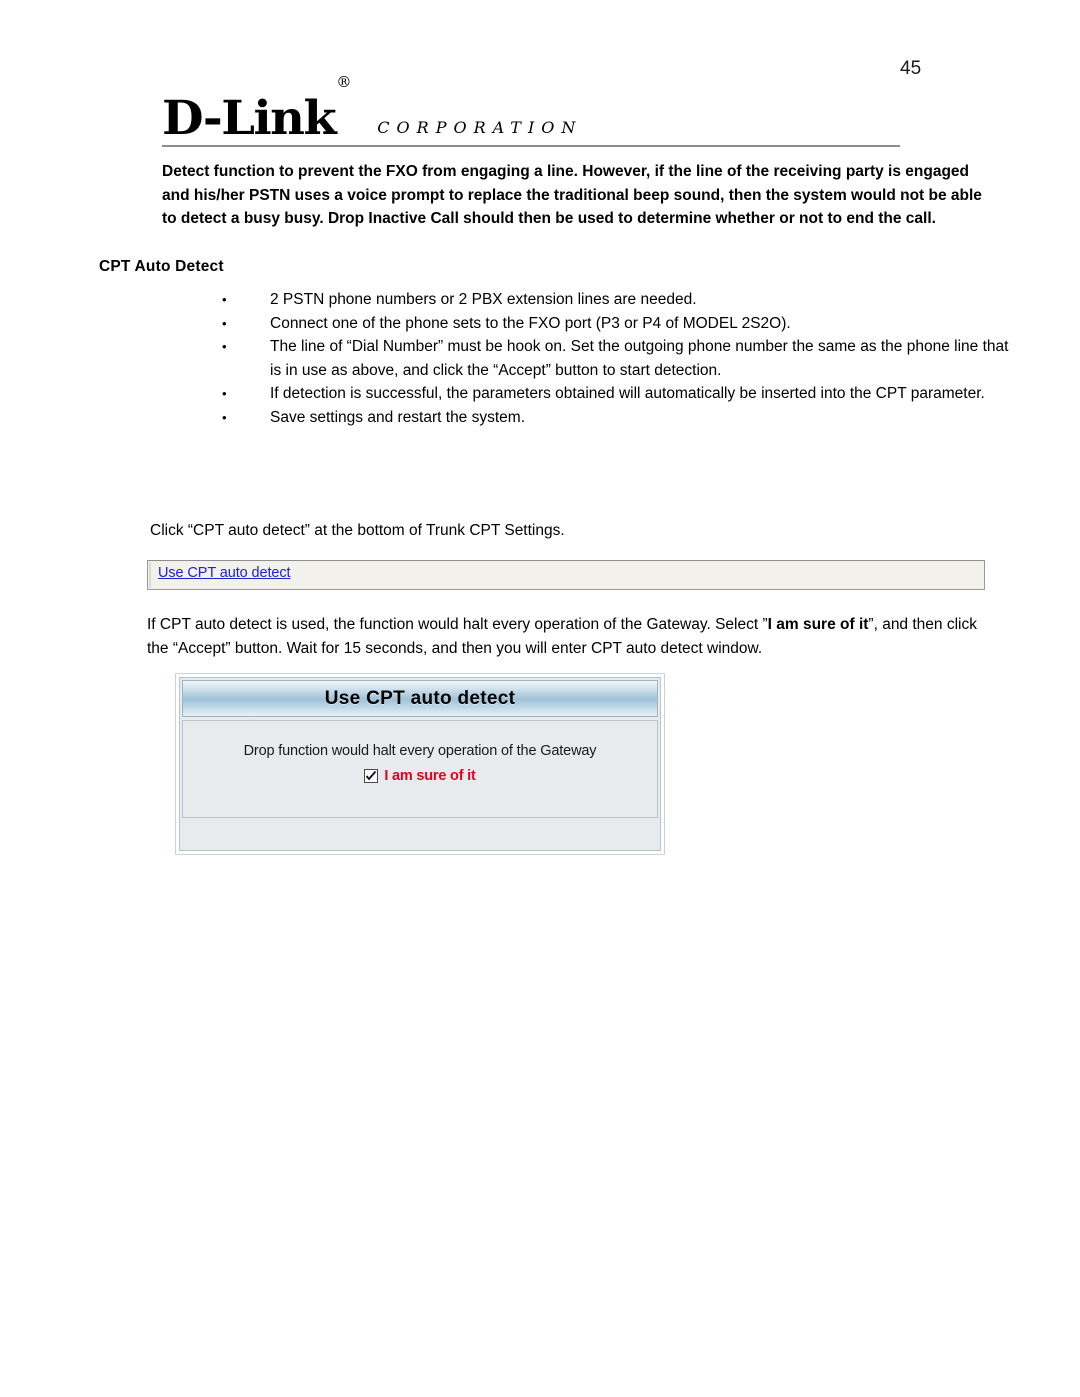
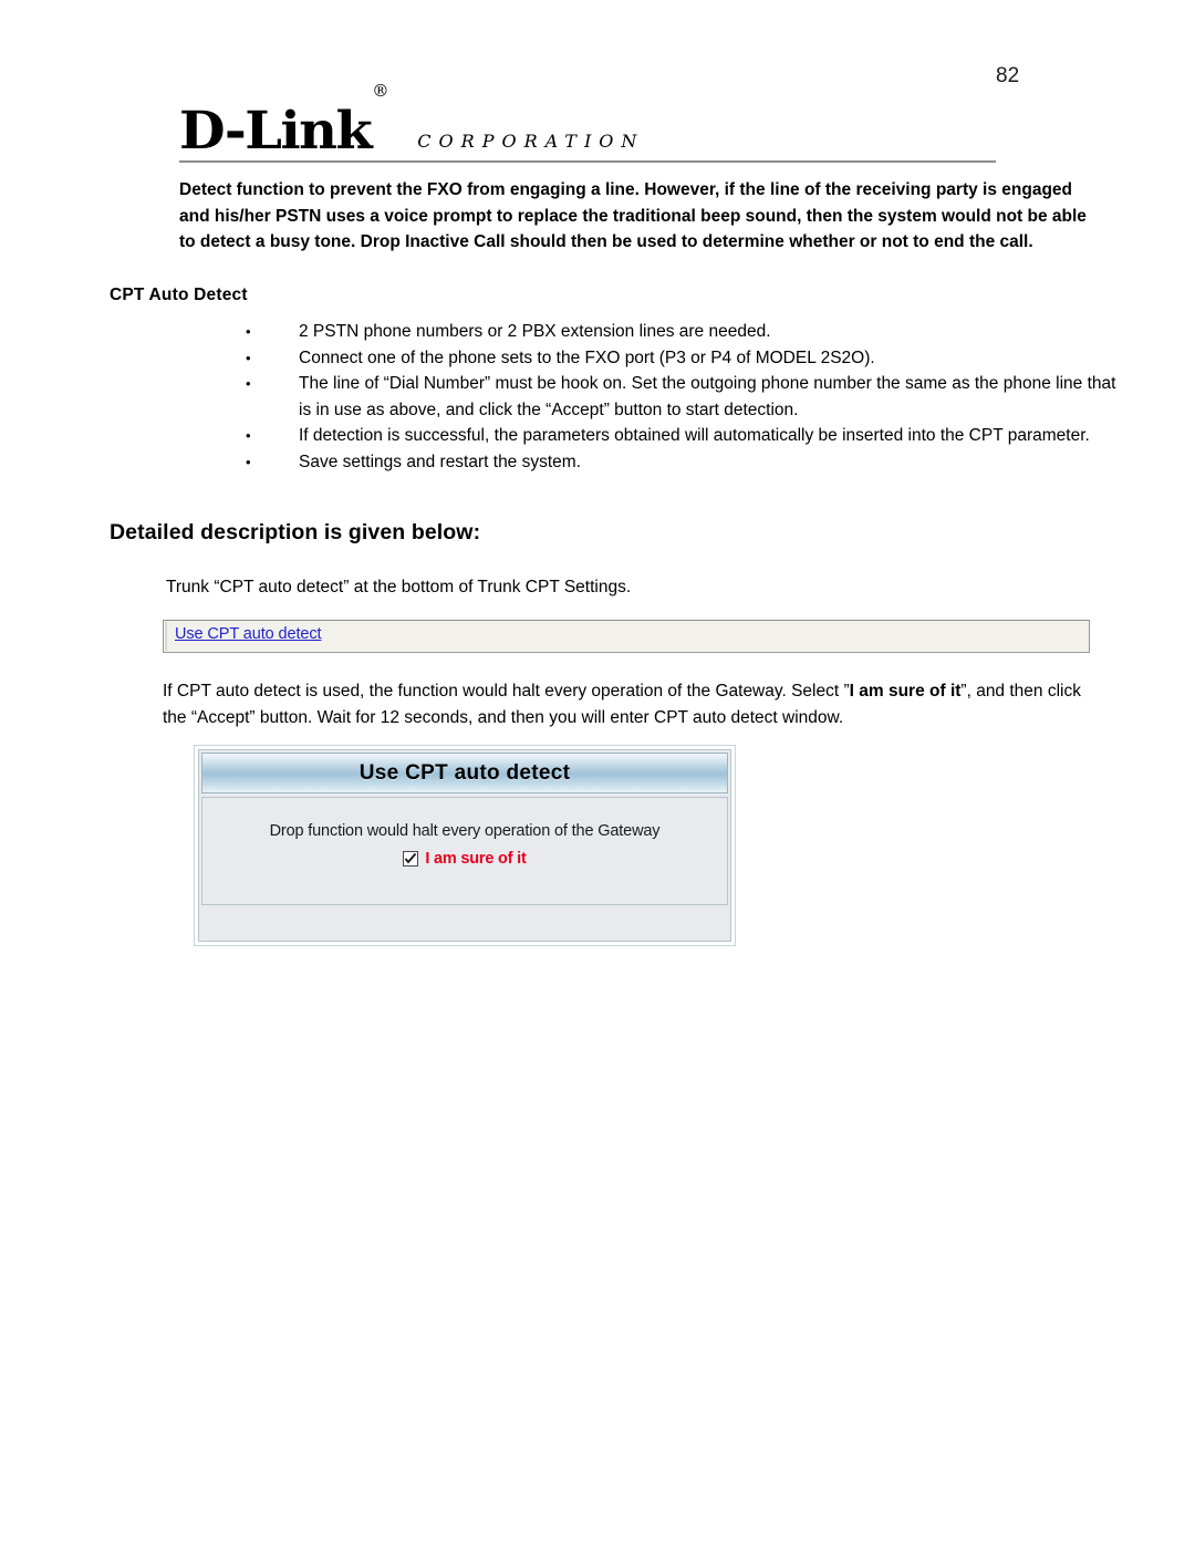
- 45
+ 82
  D-Link®
  CORPORATION
- Detect function to prevent the FXO from engaging a line. However, if the line of the receiving party is engaged and his/her PSTN uses a voice prompt to replace the traditional beep sound, then the system would not be able to detect a busy busy. Drop Inactive Call should then be used to determine whether or not to end the call.
+ Detect function to prevent the FXO from engaging a line. However, if the line of the receiving party is engaged and his/her PSTN uses a voice prompt to replace the traditional beep sound, then the system would not be able to detect a busy tone. Drop Inactive Call should then be used to determine whether or not to end the call.
  CPT Auto Detect
  •
  2 PSTN phone numbers or 2 PBX extension lines are needed.
  •
  Connect one of the phone sets to the FXO port (P3 or P4 of MODEL 2S2O).
  •
  The line of “Dial Number” must be hook on. Set the outgoing phone number the same as the phone line that is in use as above, and click the “Accept” button to start detection.
  •
  If detection is successful, the parameters obtained will automatically be inserted into the CPT parameter.
  •
  Save settings and restart the system.
+ Detailed description is given below:
- Click “CPT auto detect” at the bottom of Trunk CPT Settings.
+ Trunk “CPT auto detect” at the bottom of Trunk CPT Settings.
  Use CPT auto detect
- If CPT auto detect is used, the function would halt every operation of the Gateway. Select ”I am sure of it”, and then click the “Accept” button. Wait for 15 seconds, and then you will enter CPT auto detect window.
+ If CPT auto detect is used, the function would halt every operation of the Gateway. Select ”I am sure of it”, and then click the “Accept” button. Wait for 12 seconds, and then you will enter CPT auto detect window.
  Use CPT auto detect
  Drop function would halt every operation of the Gateway
  I am sure of it
